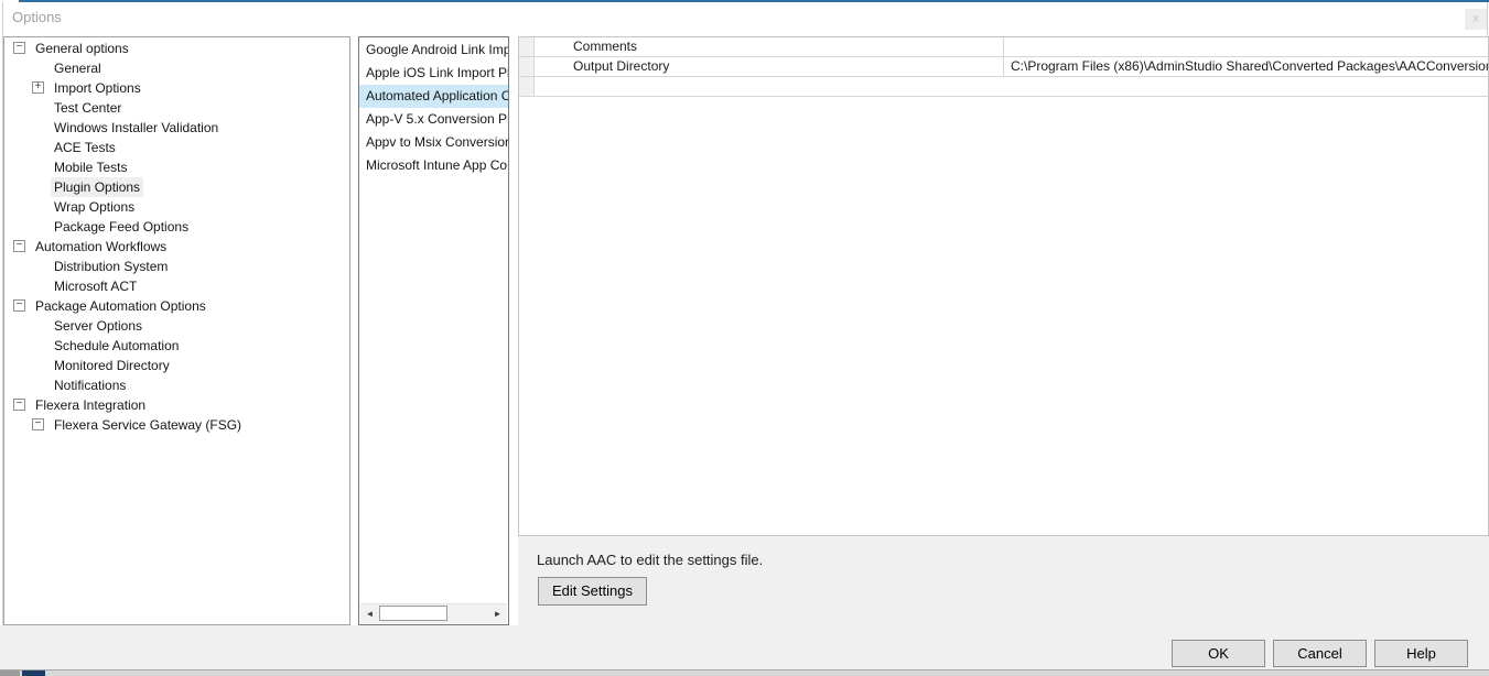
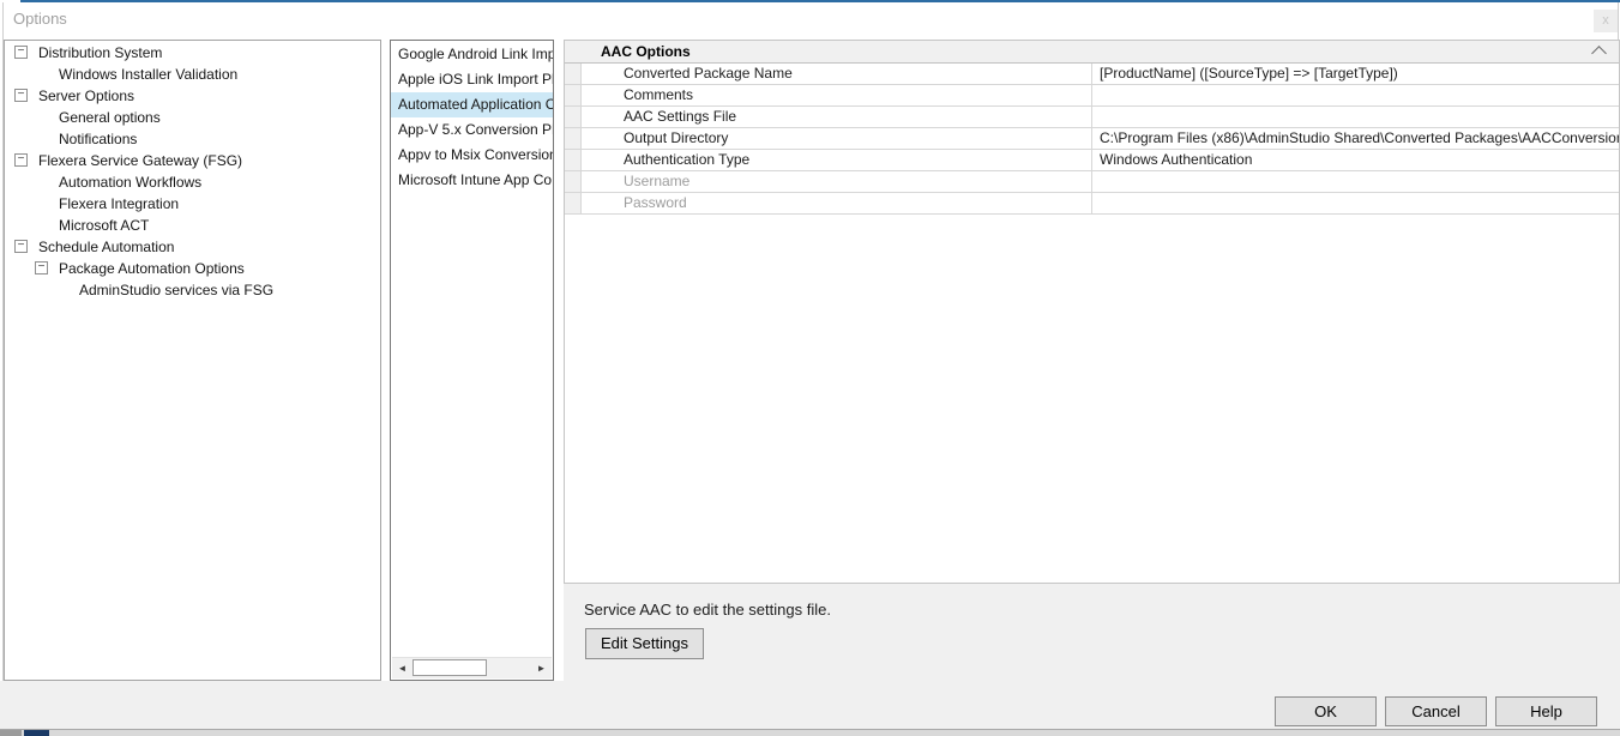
  Options
  x
  −
- General options
+ Distribution System
- General
- +
- Import Options
- Test Center
  Windows Installer Validation
- ACE Tests
- Mobile Tests
- Plugin Options
- Wrap Options
- Package Feed Options
  −
- Automation Workflows
+ Server Options
- Distribution System
+ General options
- Microsoft ACT
+ Notifications
  −
- Package Automation Options
+ Flexera Service Gateway (FSG)
- Server Options
+ Automation Workflows
- Schedule Automation
+ Flexera Integration
- Monitored Directory
- Notifications
+ Microsoft ACT
  −
- Flexera Integration
+ Schedule Automation
  −
- Flexera Service Gateway (FSG)
+ Package Automation Options
+ AdminStudio services via FSG
  Google Android Link Imp
  Apple iOS Link Import P
  Automated Application C
  App-V 5.x Conversion P
  Appv to Msix Conversio
  Microsoft Intune App Co
  ◄
  ►
+ AAC Options
+ Converted Package Name
+ [ProductName] ([SourceType] => [TargetType])
  Comments
+ AAC Settings File
  Output Directory
  C:\Program Files (x86)\AdminStudio Shared\Converted Packages\AACConversio
+ Authentication Type
+ Windows Authentication
+ Username
+ Password
- Launch AAC to edit the settings file.
+ Service AAC to edit the settings file.
  Edit Settings
  OK
  Cancel
  Help
